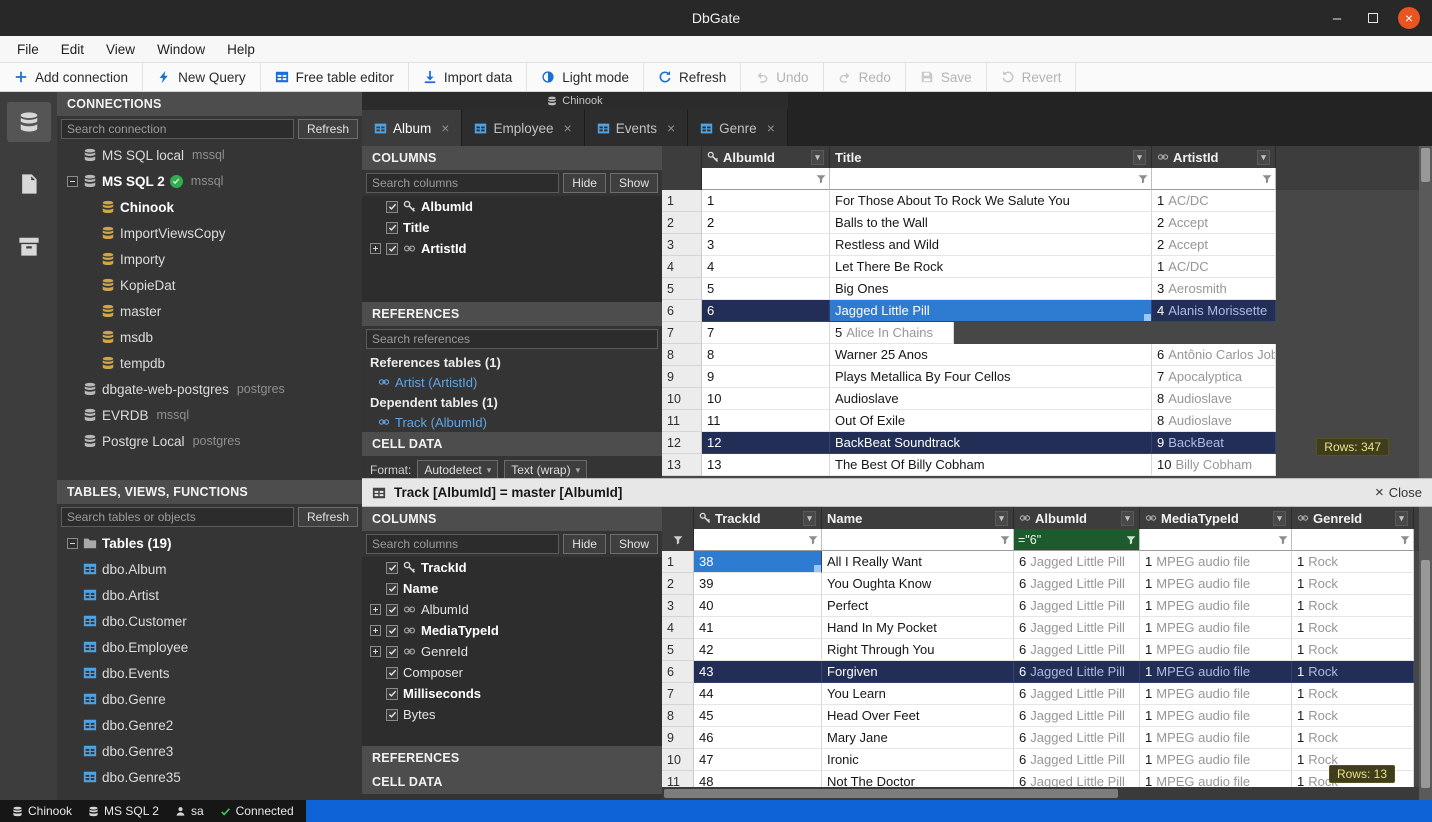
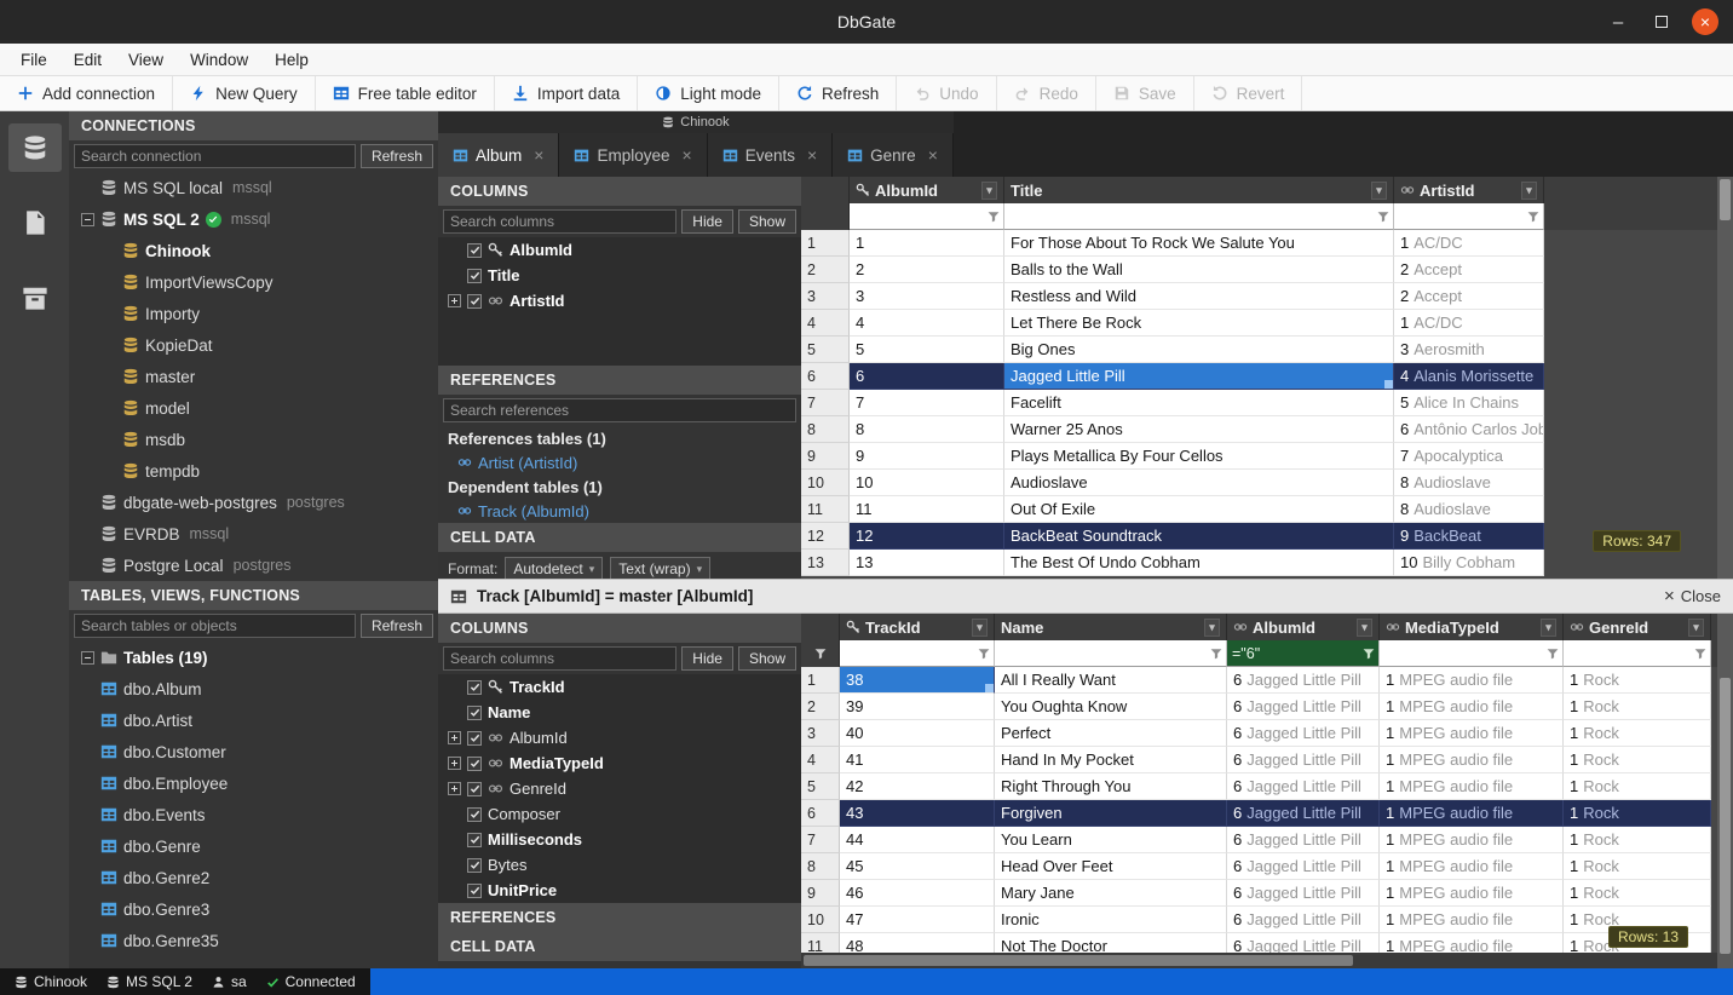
  DbGate
  –
  ×
  File
  Edit
  View
  Window
  Help
  Add connection
  New Query
  Free table editor
  Import data
  Light mode
  Refresh
  Undo
  Redo
  Save
  Revert
  CONNECTIONS
  Search connection
  Refresh
  MS SQL local
  mssql
  MS SQL 2
  mssql
  Chinook
  ImportViewsCopy
  Importy
  KopieDat
  master
+ model
  msdb
  tempdb
  dbgate-web-postgres
  postgres
  EVRDB
  mssql
  Postgre Local
  postgres
  TABLES, VIEWS, FUNCTIONS
  Search tables or objects
  Refresh
  Tables (19)
  dbo.Album
  dbo.Artist
  dbo.Customer
  dbo.Employee
  dbo.Events
  dbo.Genre
  dbo.Genre2
  dbo.Genre3
  dbo.Genre35
  Chinook
  Album
  ×
  Employee
  ×
  Events
  ×
  Genre
  ×
  COLUMNS
  Search columns
  Hide
  Show
  AlbumId
  Title
  ArtistId
  REFERENCES
  Search references
  References tables (1)
  Artist (ArtistId)
  Dependent tables (1)
  Track (AlbumId)
  CELL DATA
  Format:
  Autodetect
  ▾
  Text (wrap)
  ▾
  AlbumId
  ▾
  Title
  ▾
  ArtistId
  ▾
  1
  1
  For Those About To Rock We Salute You
  1
  AC/DC
  2
  2
  Balls to the Wall
  2
  Accept
  3
  3
  Restless and Wild
  2
  Accept
  4
  4
  Let There Be Rock
  1
  AC/DC
  5
  5
  Big Ones
  3
  Aerosmith
  6
  6
  Jagged Little Pill
  4
  Alanis Morissette
  7
  7
+ Facelift
  5
  Alice In Chains
  8
  8
  Warner 25 Anos
  6
  Antônio Carlos Job
  9
  9
  Plays Metallica By Four Cellos
  7
  Apocalyptica
  10
  10
  Audioslave
  8
  Audioslave
  11
  11
  Out Of Exile
  8
  Audioslave
  12
  12
  BackBeat Soundtrack
  9
  BackBeat
  13
  13
- The Best Of Billy Cobham
+ The Best Of Undo Cobham
  10
  Billy Cobham
  Rows: 347
  Track [AlbumId] = master [AlbumId]
  ×
  Close
  COLUMNS
  Search columns
  Hide
  Show
  TrackId
  Name
  AlbumId
  MediaTypeId
  GenreId
  Composer
  Milliseconds
  Bytes
+ UnitPrice
  REFERENCES
  CELL DATA
  TrackId
  ▾
  Name
  ▾
  AlbumId
  ▾
  MediaTypeId
  ▾
  GenreId
  ▾
  ="6"
  1
  38
  All I Really Want
  6
  Jagged Little Pill
  1
  MPEG audio file
  1
  Rock
  2
  39
  You Oughta Know
  6
  Jagged Little Pill
  1
  MPEG audio file
  1
  Rock
  3
  40
  Perfect
  6
  Jagged Little Pill
  1
  MPEG audio file
  1
  Rock
  4
  41
  Hand In My Pocket
  6
  Jagged Little Pill
  1
  MPEG audio file
  1
  Rock
  5
  42
  Right Through You
  6
  Jagged Little Pill
  1
  MPEG audio file
  1
  Rock
  6
  43
  Forgiven
  6
  Jagged Little Pill
  1
  MPEG audio file
  1
  Rock
  7
  44
  You Learn
  6
  Jagged Little Pill
  1
  MPEG audio file
  1
  Rock
  8
  45
  Head Over Feet
  6
  Jagged Little Pill
  1
  MPEG audio file
  1
  Rock
  9
  46
  Mary Jane
  6
  Jagged Little Pill
  1
  MPEG audio file
  1
  Rock
  10
  47
  Ironic
  6
  Jagged Little Pill
  1
  MPEG audio file
  1
  Rock
  11
  48
  Not The Doctor
  6
  Jagged Little Pill
  1
  MPEG audio file
  1
  Rows: 13
  Chinook
  MS SQL 2
  sa
  Connected
